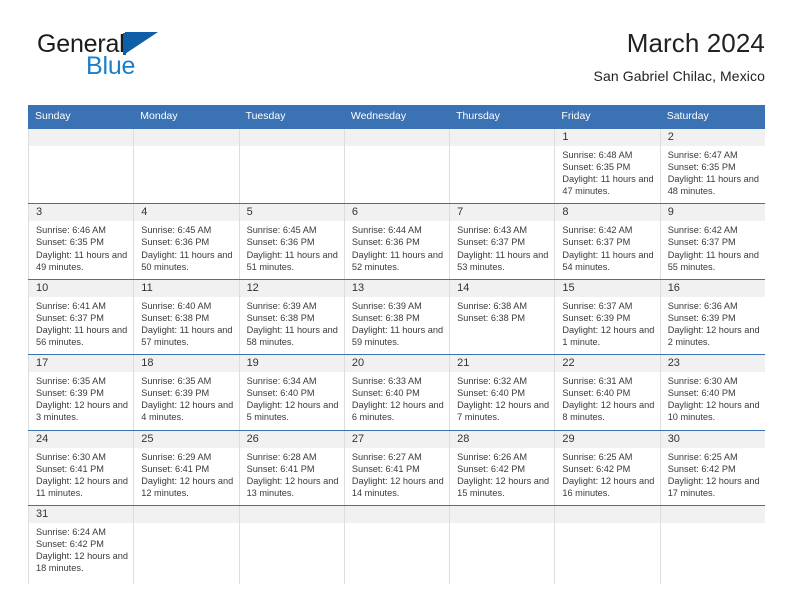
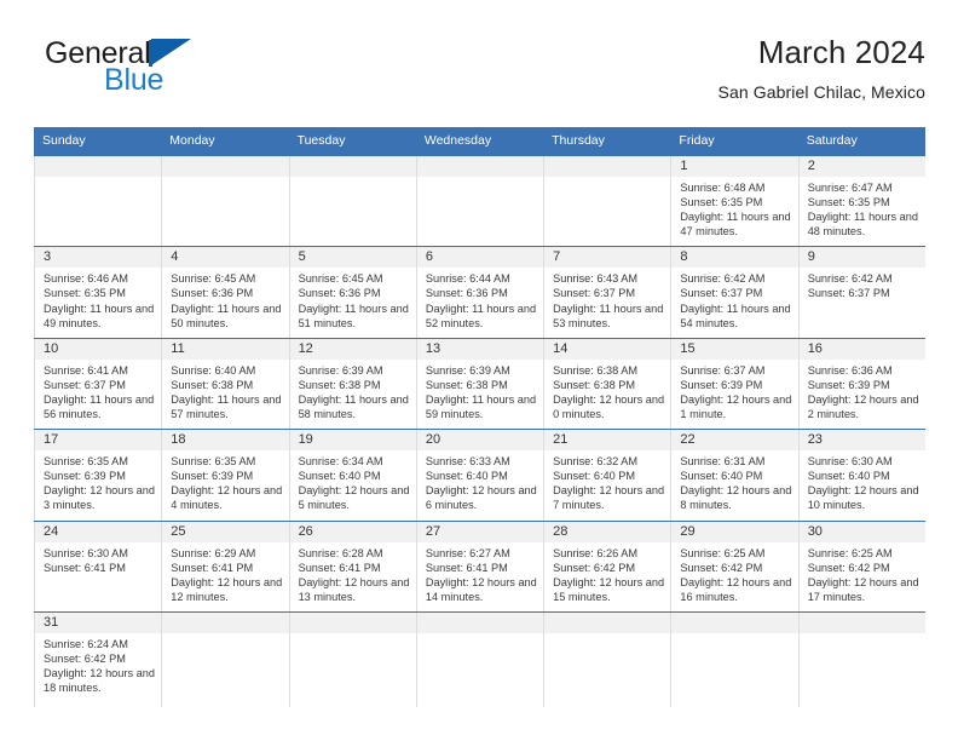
  General
  Blue
  March 2024
  San Gabriel Chilac, Mexico
  Sunday
  Monday
  Tuesday
  Wednesday
  Thursday
  Friday
  Saturday
  1
  Sunrise: 6:48 AM
  Sunset: 6:35 PM
  Daylight: 11 hours and 47 minutes.
  2
  Sunrise: 6:47 AM
  Sunset: 6:35 PM
  Daylight: 11 hours and 48 minutes.
  3
  Sunrise: 6:46 AM
  Sunset: 6:35 PM
  Daylight: 11 hours and 49 minutes.
  4
  Sunrise: 6:45 AM
  Sunset: 6:36 PM
  Daylight: 11 hours and 50 minutes.
  5
  Sunrise: 6:45 AM
  Sunset: 6:36 PM
  Daylight: 11 hours and 51 minutes.
  6
  Sunrise: 6:44 AM
  Sunset: 6:36 PM
  Daylight: 11 hours and 52 minutes.
  7
  Sunrise: 6:43 AM
  Sunset: 6:37 PM
  Daylight: 11 hours and 53 minutes.
  8
  Sunrise: 6:42 AM
  Sunset: 6:37 PM
  Daylight: 11 hours and 54 minutes.
  9
  Sunrise: 6:42 AM
  Sunset: 6:37 PM
- Daylight: 11 hours and 55 minutes.
  10
  Sunrise: 6:41 AM
  Sunset: 6:37 PM
  Daylight: 11 hours and 56 minutes.
  11
  Sunrise: 6:40 AM
  Sunset: 6:38 PM
  Daylight: 11 hours and 57 minutes.
  12
  Sunrise: 6:39 AM
  Sunset: 6:38 PM
  Daylight: 11 hours and 58 minutes.
  13
  Sunrise: 6:39 AM
  Sunset: 6:38 PM
  Daylight: 11 hours and 59 minutes.
  14
  Sunrise: 6:38 AM
  Sunset: 6:38 PM
+ Daylight: 12 hours and 0 minutes.
  15
  Sunrise: 6:37 AM
  Sunset: 6:39 PM
  Daylight: 12 hours and 1 minute.
  16
  Sunrise: 6:36 AM
  Sunset: 6:39 PM
  Daylight: 12 hours and 2 minutes.
  17
  Sunrise: 6:35 AM
  Sunset: 6:39 PM
  Daylight: 12 hours and 3 minutes.
  18
  Sunrise: 6:35 AM
  Sunset: 6:39 PM
  Daylight: 12 hours and 4 minutes.
  19
  Sunrise: 6:34 AM
  Sunset: 6:40 PM
  Daylight: 12 hours and 5 minutes.
  20
  Sunrise: 6:33 AM
  Sunset: 6:40 PM
  Daylight: 12 hours and 6 minutes.
  21
  Sunrise: 6:32 AM
  Sunset: 6:40 PM
  Daylight: 12 hours and 7 minutes.
  22
  Sunrise: 6:31 AM
  Sunset: 6:40 PM
  Daylight: 12 hours and 8 minutes.
  23
  Sunrise: 6:30 AM
  Sunset: 6:40 PM
  Daylight: 12 hours and 10 minutes.
  24
  Sunrise: 6:30 AM
  Sunset: 6:41 PM
- Daylight: 12 hours and 11 minutes.
  25
  Sunrise: 6:29 AM
  Sunset: 6:41 PM
  Daylight: 12 hours and 12 minutes.
  26
  Sunrise: 6:28 AM
  Sunset: 6:41 PM
  Daylight: 12 hours and 13 minutes.
  27
  Sunrise: 6:27 AM
  Sunset: 6:41 PM
  Daylight: 12 hours and 14 minutes.
  28
  Sunrise: 6:26 AM
  Sunset: 6:42 PM
  Daylight: 12 hours and 15 minutes.
  29
  Sunrise: 6:25 AM
  Sunset: 6:42 PM
  Daylight: 12 hours and 16 minutes.
  30
  Sunrise: 6:25 AM
  Sunset: 6:42 PM
  Daylight: 12 hours and 17 minutes.
  31
  Sunrise: 6:24 AM
  Sunset: 6:42 PM
  Daylight: 12 hours and 18 minutes.
